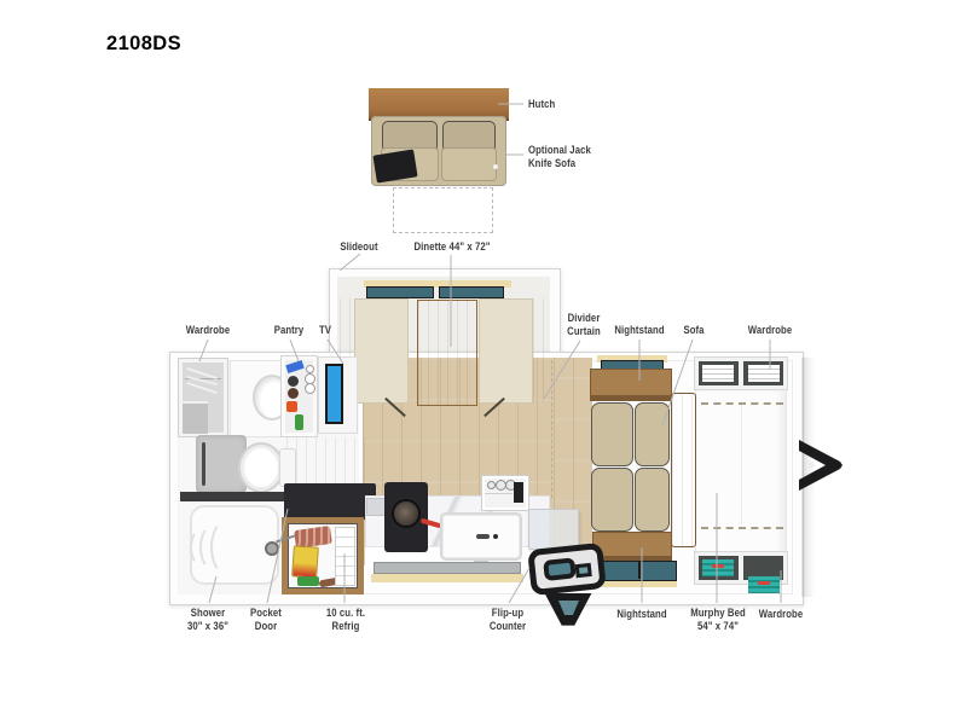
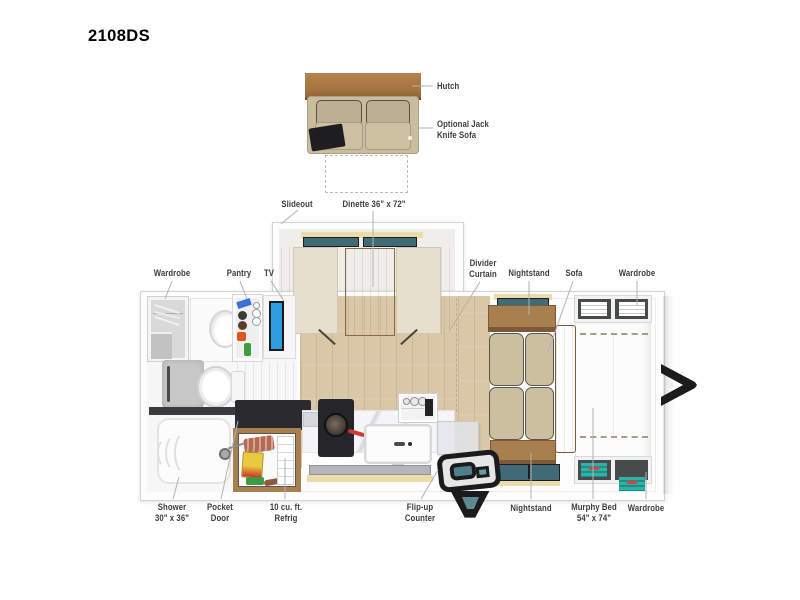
  2108DS
  Hutch
  Optional Jack
  Knife Sofa
  Slideout
- Dinette 44" x 72"
+ Dinette 36" x 72"
  Wardrobe
  Pantry
  TV
  Divider
  Curtain
  Nightstand
  Sofa
  Wardrobe
  Shower
  30" x 36"
  Pocket
  Door
  10 cu. ft.
  Refrig
  Flip-up
  Counter
  Nightstand
  Murphy Bed
  54" x 74"
  Wardrobe
